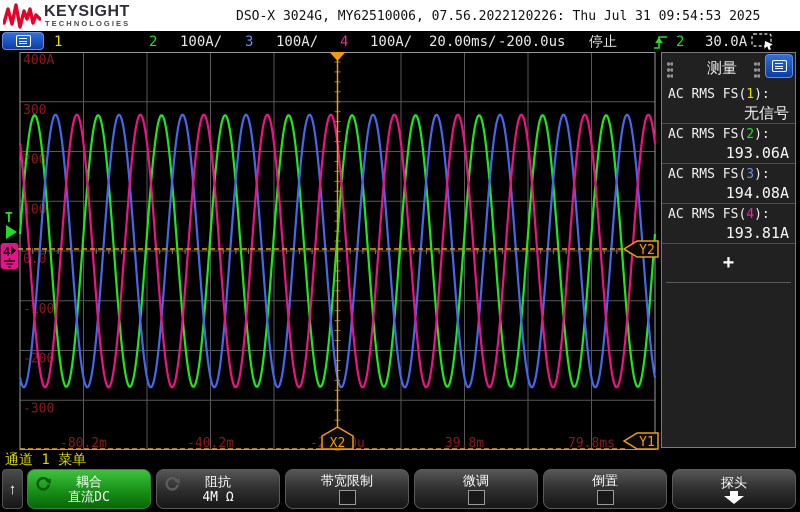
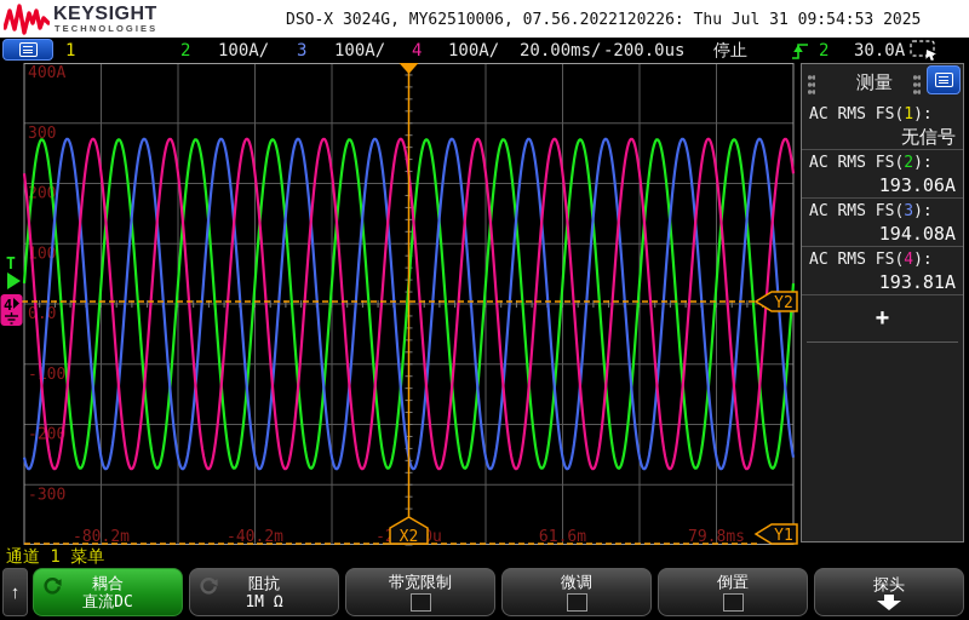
  KEYSIGHT
  TECHNOLOGIES
  DSO-X 3024G, MY62510006, 07.56.2022120226: Thu Jul 31 09:54:53 2025
  1
  2
  100A/
  3
  100A/
  4
  100A/
  20.00ms/
  -200.0us
  停止
  2
  30.0A
  400A
  300
  0.0
  -00
  -200
  -300
  -80.2m
  -40.2m
- 39.8m
+ 61.6m
  79.8ms
  X2
  Y2
  Y1
  T
  4
  测量
  AC RMS FS(1):
  无信号
  AC RMS FS(2):
  193.06A
  AC RMS FS(3):
  194.08A
  AC RMS FS(4):
  193.81A
  +
  通道 1 菜单
  ↑
  耦合
  直流DC
  阻抗
- 4M Ω
+ 1M Ω
  带宽限制
  微调
  倒置
  探头
